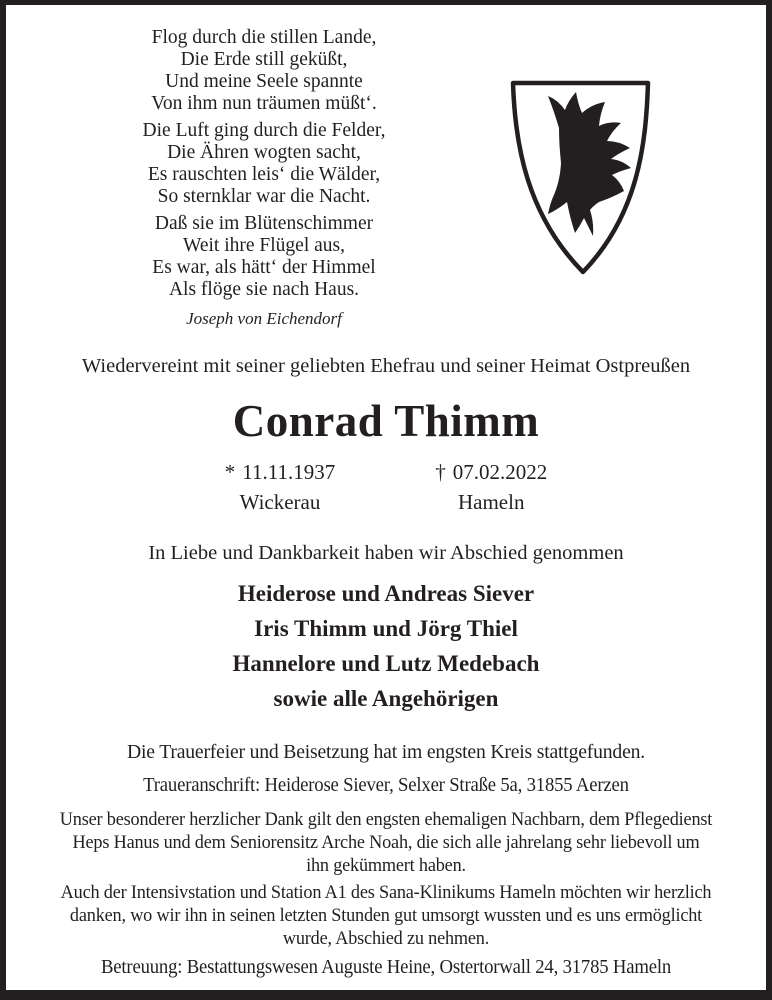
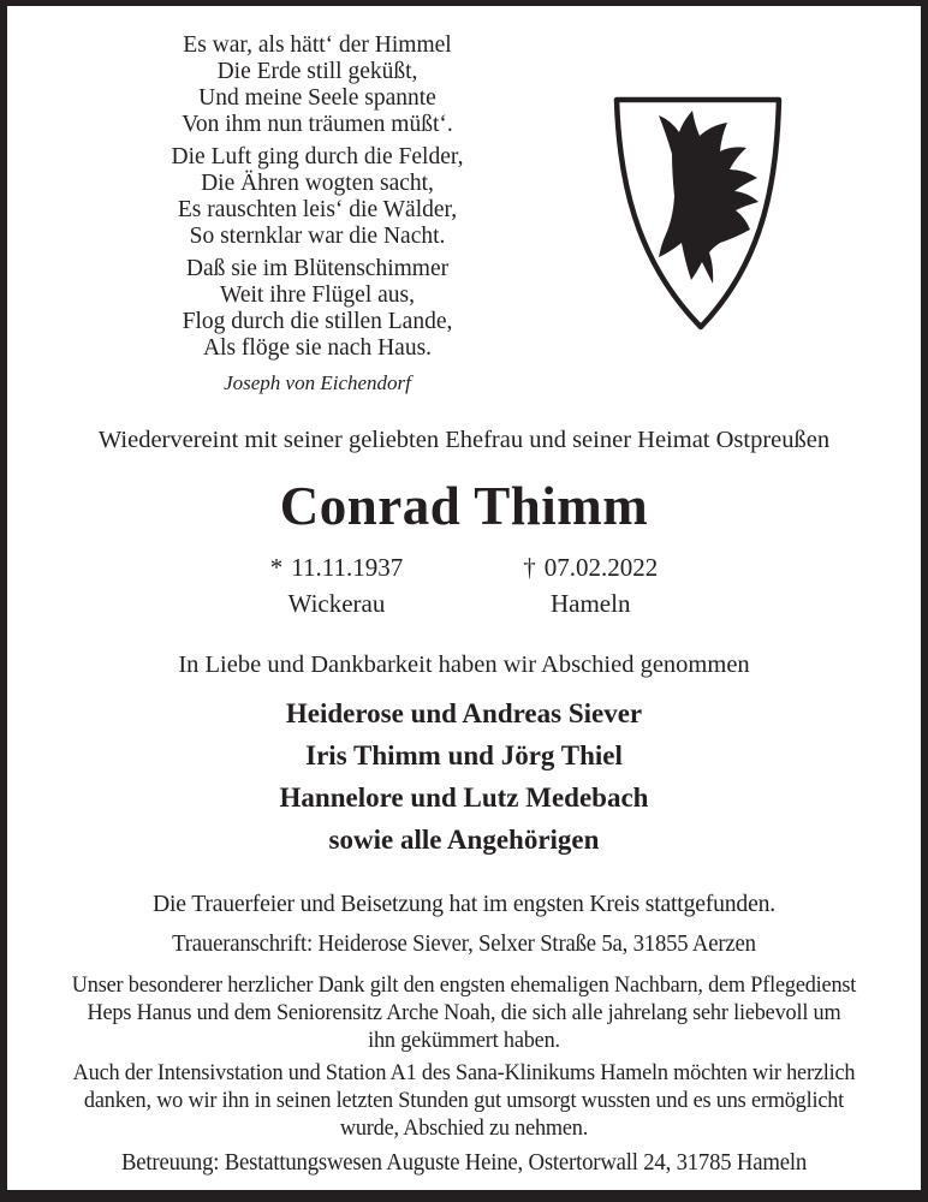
- Flog durch die stillen Lande,
+ Es war, als hätt‘ der Himmel
  Die Erde still geküßt,
  Und meine Seele spannte
  Von ihm nun träumen müßt‘.
  Die Luft ging durch die Felder,
  Die Ähren wogten sacht,
  Es rauschten leis‘ die Wälder,
  So sternklar war die Nacht.
  Daß sie im Blütenschimmer
  Weit ihre Flügel aus,
- Es war, als hätt‘ der Himmel
+ Flog durch die stillen Lande,
  Als flöge sie nach Haus.
  Joseph von Eichendorf
  Wiedervereint mit seiner geliebten Ehefrau und seiner Heimat Ostpreußen
  Conrad Thimm
  * 11.11.1937
  Wickerau
  † 07.02.2022
  Hameln
  In Liebe und Dankbarkeit haben wir Abschied genommen
  Heiderose und Andreas Siever
  Iris Thimm und Jörg Thiel
  Hannelore und Lutz Medebach
  sowie alle Angehörigen
  Die Trauerfeier und Beisetzung hat im engsten Kreis stattgefunden.
  Traueranschrift: Heiderose Siever, Selxer Straße 5a, 31855 Aerzen
  Unser besonderer herzlicher Dank gilt den engsten ehemaligen Nachbarn, dem Pflegedienst Heps Hanus und dem Seniorensitz Arche Noah, die sich alle jahrelang sehr liebevoll um ihn gekümmert haben.
  Auch der Intensivstation und Station A1 des Sana-Klinikums Hameln möchten wir herzlich danken, wo wir ihn in seinen letzten Stunden gut umsorgt wussten und es uns ermöglicht wurde, Abschied zu nehmen.
  Betreuung: Bestattungswesen Auguste Heine, Ostertorwall 24, 31785 Hameln
